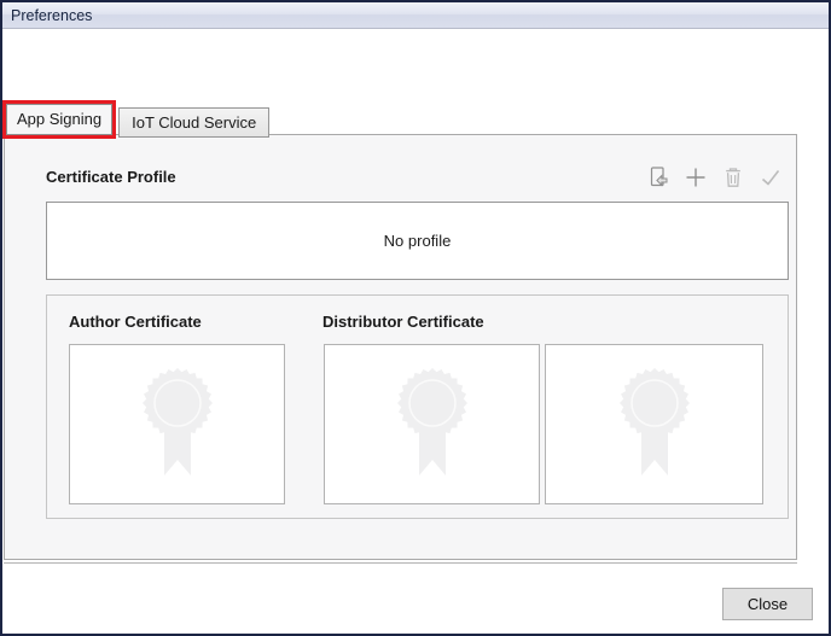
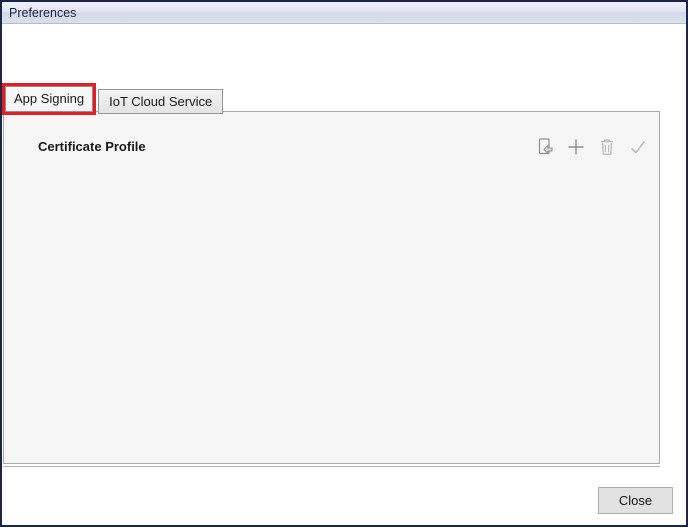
  Preferences
  App Signing
  IoT Cloud Service
  Certificate Profile
- No profile
- Author Certificate
- Distributor Certificate
  Close
